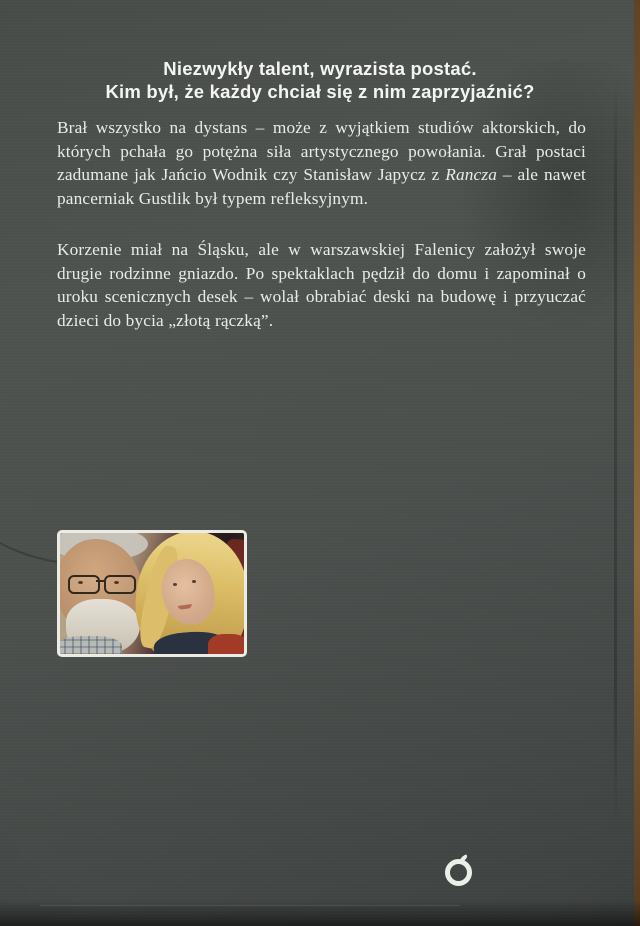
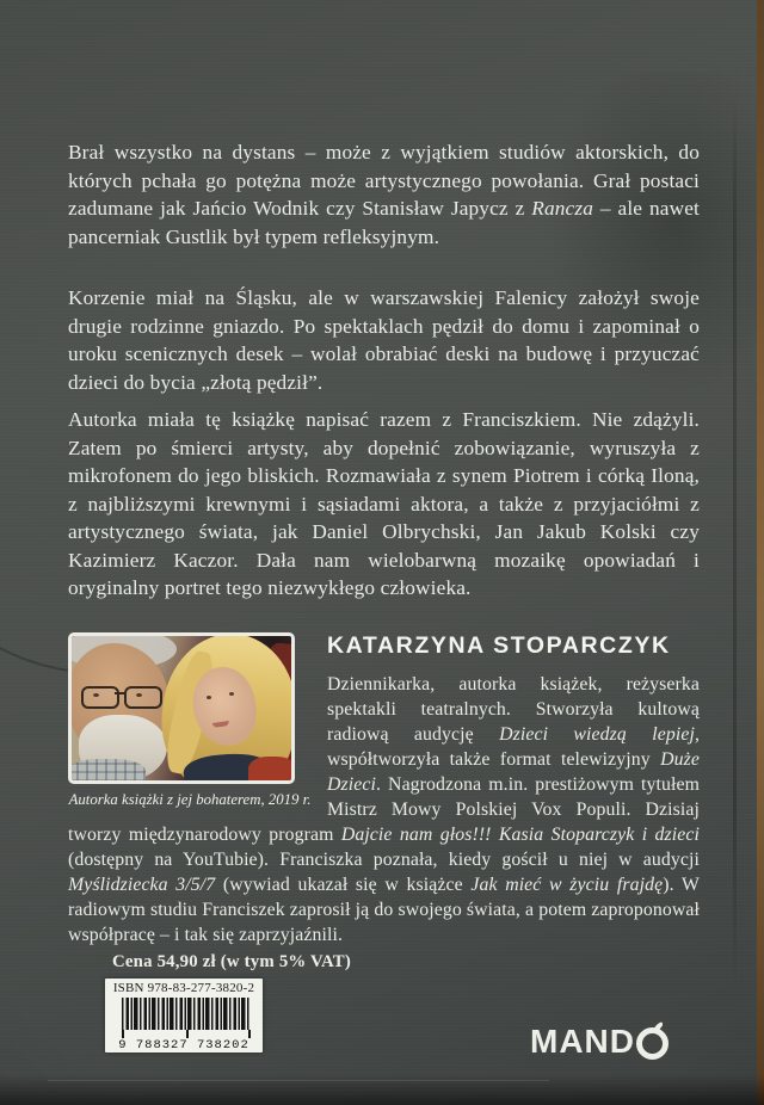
- Niezwykły talent, wyrazista postać.
- Kim był, że każdy chciał się z nim zaprzyjaźnić?
- Brał wszystko na dystans – może z wyjątkiem studiów aktorskich, do których pchała go potężna siła artystycznego powołania. Grał postaci zadumane jak Jańcio Wodnik czy Stanisław Japycz z Rancza – ale nawet pancerniak Gustlik był typem refleksyjnym.
+ Brał wszystko na dystans – może z wyjątkiem studiów aktorskich, do których pchała go potężna może artystycznego powołania. Grał postaci zadumane jak Jańcio Wodnik czy Stanisław Japycz z Rancza – ale nawet pancerniak Gustlik był typem refleksyjnym.
- Korzenie miał na Śląsku, ale w warszawskiej Falenicy założył swoje drugie rodzinne gniazdo. Po spektaklach pędził do domu i zapominał o uroku scenicznych desek – wolał obrabiać deski na budowę i przyuczać dzieci do bycia „złotą rączką”.
+ Korzenie miał na Śląsku, ale w warszawskiej Falenicy założył swoje drugie rodzinne gniazdo. Po spektaklach pędził do domu i zapominał o uroku scenicznych desek – wolał obrabiać deski na budowę i przyuczać dzieci do bycia „złotą pędził”.
+ Autorka miała tę książkę napisać razem z Franciszkiem. Nie zdążyli. Zatem po śmierci artysty, aby dopełnić zobowiązanie, wyruszyła z mikrofonem do jego bliskich. Rozmawiała z synem Piotrem i córką Iloną, z najbliższymi krewnymi i sąsiadami aktora, a także z przyjaciółmi z artystycznego świata, jak Daniel Olbrychski, Jan Jakub Kolski czy Kazimierz Kaczor. Dała nam wielobarwną mozaikę opowiadań i oryginalny portret tego niezwykłego człowieka.
+ Autorka książki z jej bohaterem, 2019 r.
+ KATARZYNA STOPARCZYK
+ Dziennikarka, autorka książek, reżyserka spektakli teatralnych. Stworzyła kultową radiową audycję Dzieci wiedzą lepiej, współtworzyła także format telewizyjny Duże Dzieci. Nagrodzona m.in. prestiżowym tytułem Mistrz Mowy Polskiej Vox Populi. Dzisiaj tworzy międzynarodowy program Dajcie nam głos!!! Kasia Stoparczyk i dzieci (dostępny na YouTubie). Franciszka poznała, kiedy gościł u niej w audycji Myślidziecka 3/5/7 (wywiad ukazał się w książce Jak mieć w życiu frajdę). W radiowym studiu Franciszek zaprosił ją do swojego świata, a potem zaproponował współpracę – i tak się zaprzyjaźnili.
+ Cena 54,90 zł (w tym 5% VAT)
+ ISBN 978-83-277-3820-2
+ 9 788327 738202
+ MAND
